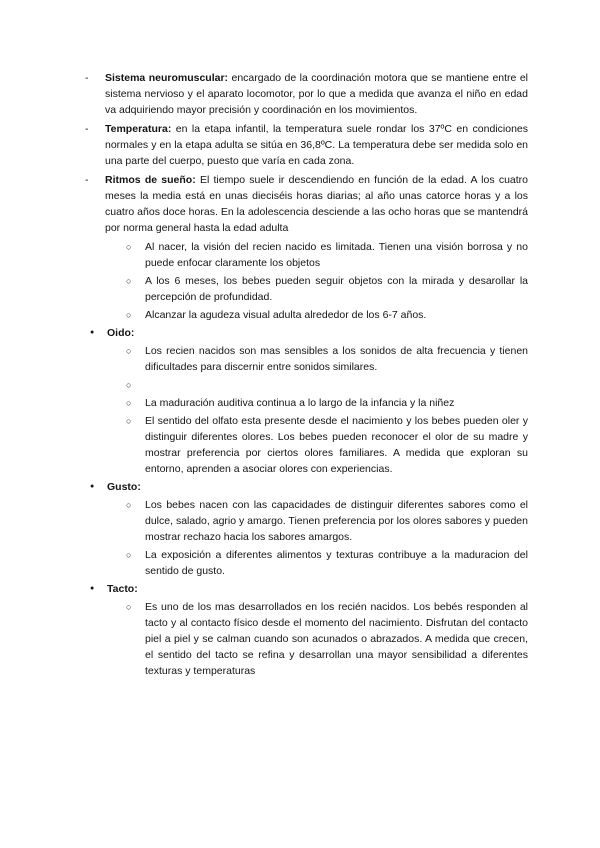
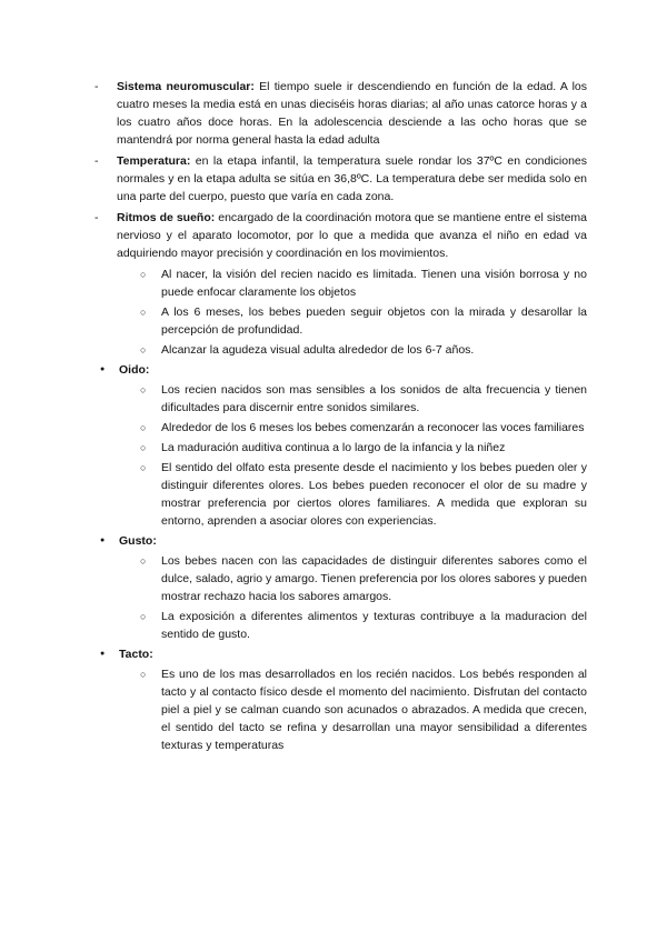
  -
- Sistema neuromuscular: encargado de la coordinación motora que se mantiene entre el sistema nervioso y el aparato locomotor, por lo que a medida que avanza el niño en edad va adquiriendo mayor precisión y coordinación en los movimientos.
+ Sistema neuromuscular: El tiempo suele ir descendiendo en función de la edad. A los cuatro meses la media está en unas dieciséis horas diarias; al año unas catorce horas y a los cuatro años doce horas. En la adolescencia desciende a las ocho horas que se mantendrá por norma general hasta la edad adulta
  -
  Temperatura: en la etapa infantil, la temperatura suele rondar los 37ºC en condiciones normales y en la etapa adulta se sitúa en 36,8ºC. La temperatura debe ser medida solo en una parte del cuerpo, puesto que varía en cada zona.
  -
- Ritmos de sueño: El tiempo suele ir descendiendo en función de la edad. A los cuatro meses la media está en unas dieciséis horas diarias; al año unas catorce horas y a los cuatro años doce horas. En la adolescencia desciende a las ocho horas que se mantendrá por norma general hasta la edad adulta
+ Ritmos de sueño: encargado de la coordinación motora que se mantiene entre el sistema nervioso y el aparato locomotor, por lo que a medida que avanza el niño en edad va adquiriendo mayor precisión y coordinación en los movimientos.
  ○
  Al nacer, la visión del recien nacido es limitada. Tienen una visión borrosa y no puede enfocar claramente los objetos
  ○
  A los 6 meses, los bebes pueden seguir objetos con la mirada y desarollar la percepción de profundidad.
  ○
  Alcanzar la agudeza visual adulta alrededor de los 6-7 años.
  Oido:
  ○
  Los recien nacidos son mas sensibles a los sonidos de alta frecuencia y tienen dificultades para discernir entre sonidos similares.
  ○
+ Alrededor de los 6 meses los bebes comenzarán a reconocer las voces familiares
  ○
  La maduración auditiva continua a lo largo de la infancia y la niñez
  ○
  El sentido del olfato esta presente desde el nacimiento y los bebes pueden oler y distinguir diferentes olores. Los bebes pueden reconocer el olor de su madre y mostrar preferencia por ciertos olores familiares. A medida que exploran su entorno, aprenden a asociar olores con experiencias.
  Gusto:
  ○
  Los bebes nacen con las capacidades de distinguir diferentes sabores como el dulce, salado, agrio y amargo. Tienen preferencia por los olores sabores y pueden mostrar rechazo hacia los sabores amargos.
  ○
  La exposición a diferentes alimentos y texturas contribuye a la maduracion del sentido de gusto.
  Tacto:
  ○
  Es uno de los mas desarrollados en los recién nacidos. Los bebés responden al tacto y al contacto físico desde el momento del nacimiento. Disfrutan del contacto piel a piel y se calman cuando son acunados o abrazados. A medida que crecen, el sentido del tacto se refina y desarrollan una mayor sensibilidad a diferentes texturas y temperaturas
